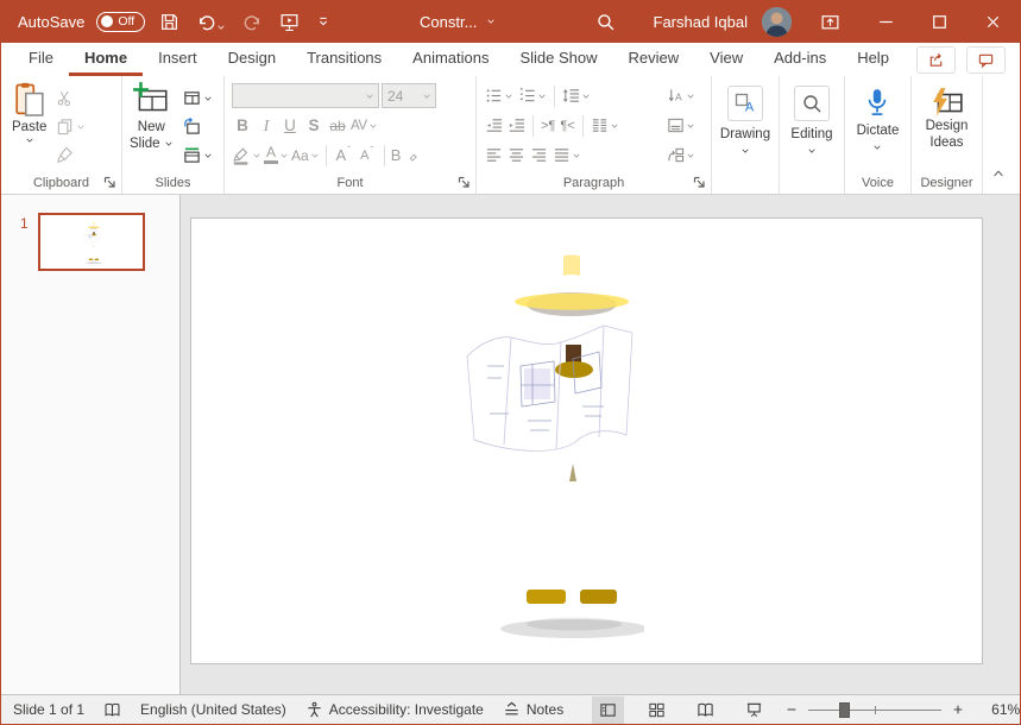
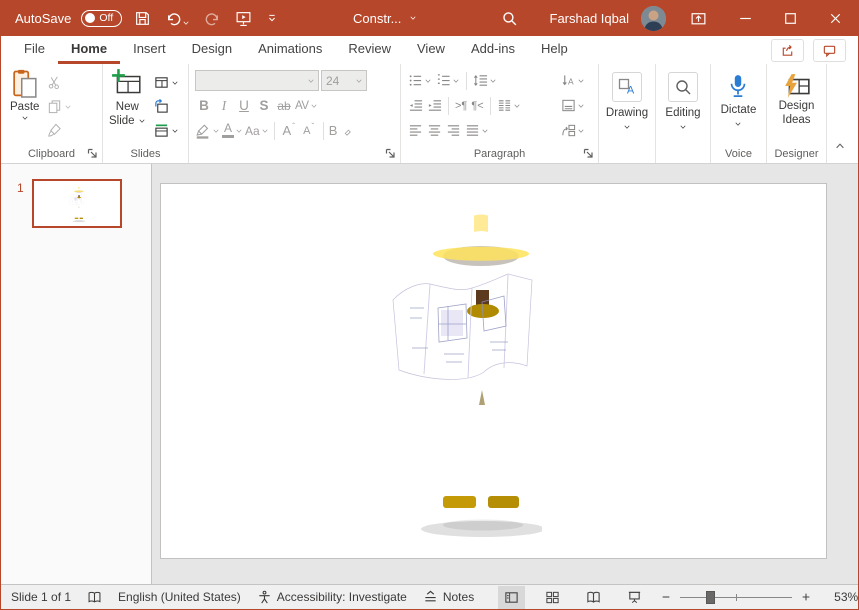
  AutoSave
  Off
  Constr...
  Farshad Iqbal
  File
  Home
  Insert
  Design
- Transitions
  Animations
- Slide Show
  Review
  View
  Add-ins
  Help
  Paste
  Clipboard
  New
  Slide
  Slides
  24
  B
  I
  U
  S
  ab
  AV
  A
  Aa
  A
  ˆ
  A
  ˇ
  B
- Font
  >¶
  ¶<
  Paragraph
  Drawing
  Editing
  Dictate
  Voice
  Design
  Ideas
  Designer
  1
  Slide 1 of 1
  English (United States)
  Accessibility: Investigate
  Notes
- 61%
+ 53%
